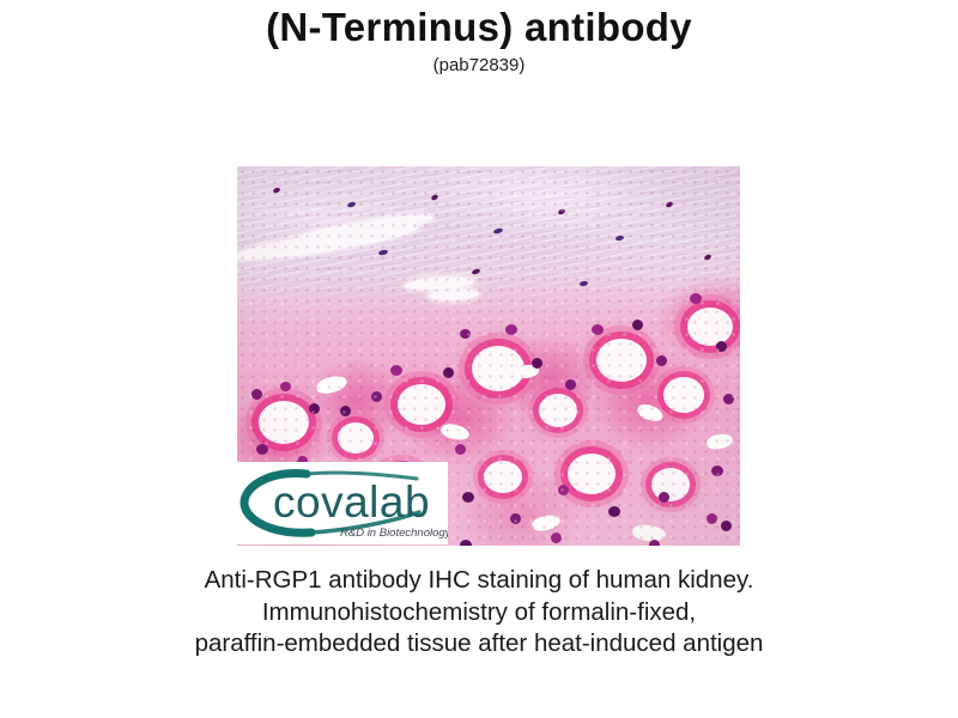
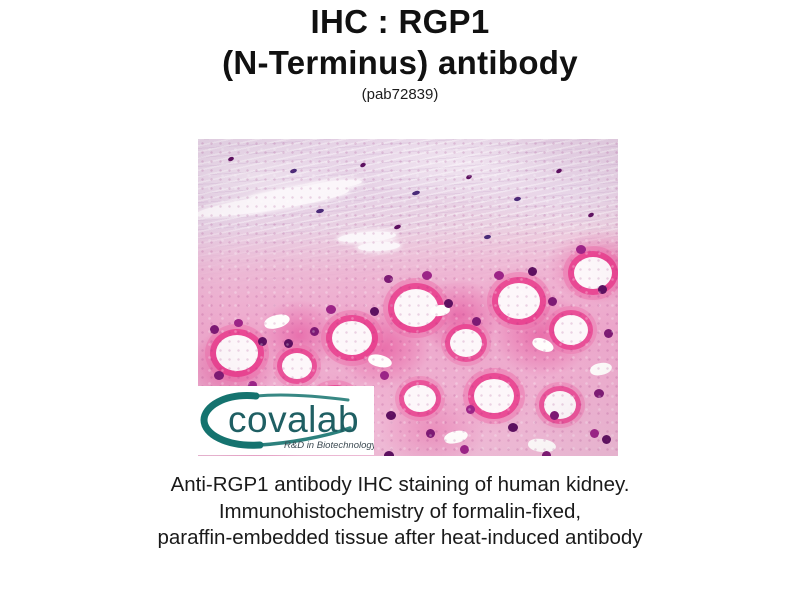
+ IHC : RGP1
  (N-Terminus) antibody
  (pab72839)
  covalab
  R&D in Biotechnolog
  Anti-RGP1 antibody IHC staining of human kidney.
  Immunohistochemistry of formalin-fixed,
- paraffin-embedded tissue after heat-induced antigen
+ paraffin-embedded tissue after heat-induced antibody
